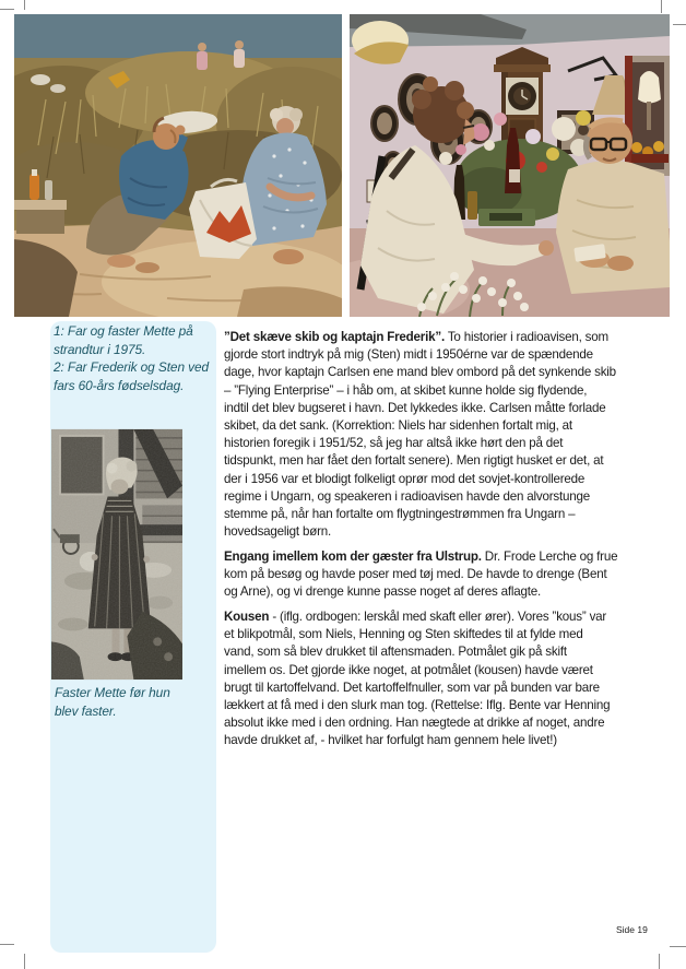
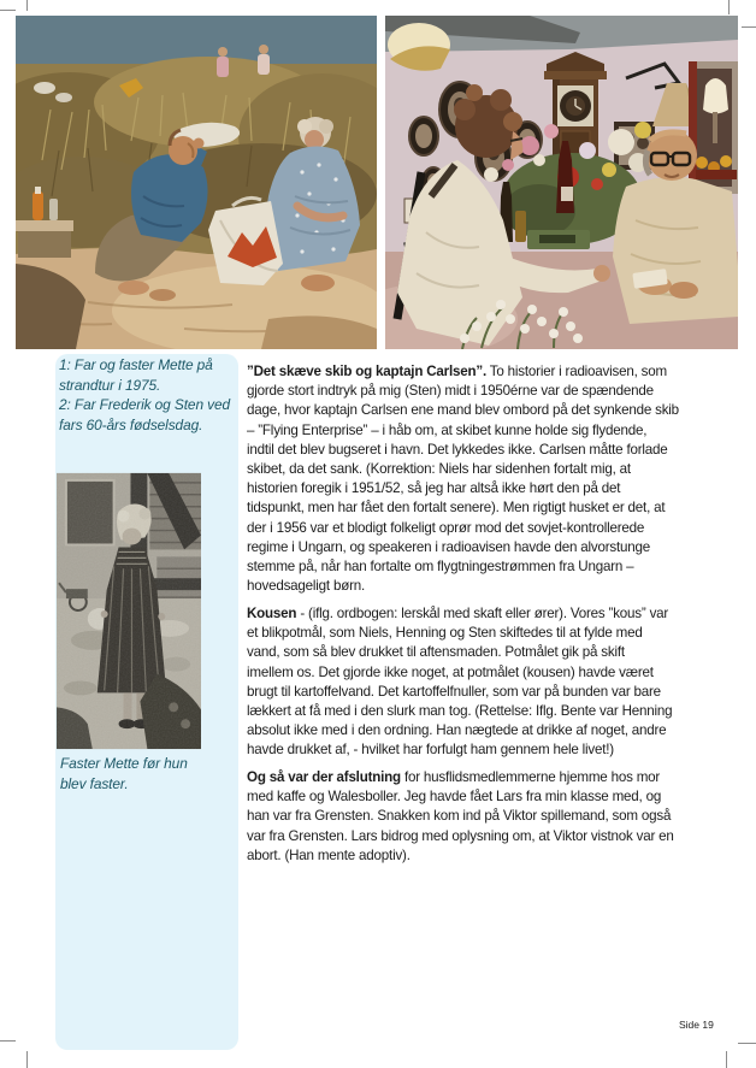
  1: Far og faster Mette på
  strandtur i 1975.
  2: Far Frederik og Sten ved
  fars 60-års fødselsdag.
  Faster Mette før hun
  blev faster.
- ”Det skæve skib og kaptajn Frederik”. To historier i radioavisen, som
+ ”Det skæve skib og kaptajn Carlsen”. To historier i radioavisen, som
  gjorde stort indtryk på mig (Sten) midt i 1950érne var de spændende
  dage, hvor kaptajn Carlsen ene mand blev ombord på det synkende skib
  – ”Flying Enterprise” – i håb om, at skibet kunne holde sig flydende,
  indtil det blev bugseret i havn. Det lykkedes ikke. Carlsen måtte forlade
  skibet, da det sank. (Korrektion: Niels har sidenhen fortalt mig, at
  historien foregik i 1951/52, så jeg har altså ikke hørt den på det
  tidspunkt, men har fået den fortalt senere). Men rigtigt husket er det, at
  der i 1956 var et blodigt folkeligt oprør mod det sovjet-kontrollerede
  regime i Ungarn, og speakeren i radioavisen havde den alvorstunge
  stemme på, når han fortalte om flygtningestrømmen fra Ungarn –
  hovedsageligt børn.
- Engang imellem kom der gæster fra Ulstrup. Dr. Frode Lerche og frue
- kom på besøg og havde poser med tøj med. De havde to drenge (Bent
- og Arne), og vi drenge kunne passe noget af deres aflagte.
  Kousen - (iflg. ordbogen: lerskål med skaft eller ører). Vores ”kous” var
  et blikpotmål, som Niels, Henning og Sten skiftedes til at fylde med
  vand, som så blev drukket til aftensmaden. Potmålet gik på skift
  imellem os. Det gjorde ikke noget, at potmålet (kousen) havde været
  brugt til kartoffelvand. Det kartoffelfnuller, som var på bunden var bare
  lækkert at få med i den slurk man tog. (Rettelse: Iflg. Bente var Henning
  absolut ikke med i den ordning. Han nægtede at drikke af noget, andre
  havde drukket af, - hvilket har forfulgt ham gennem hele livet!)
+ Og så var der afslutning for husflidsmedlemmerne hjemme hos mor
+ med kaffe og Walesboller. Jeg havde fået Lars fra min klasse med, og
+ han var fra Grensten. Snakken kom ind på Viktor spillemand, som også
+ var fra Grensten. Lars bidrog med oplysning om, at Viktor vistnok var en
+ abort. (Han mente adoptiv).
  Side 19
